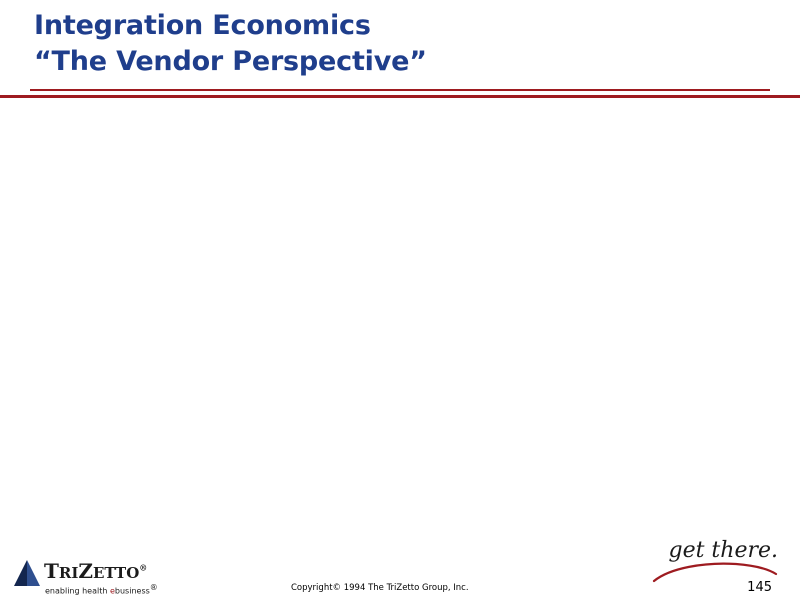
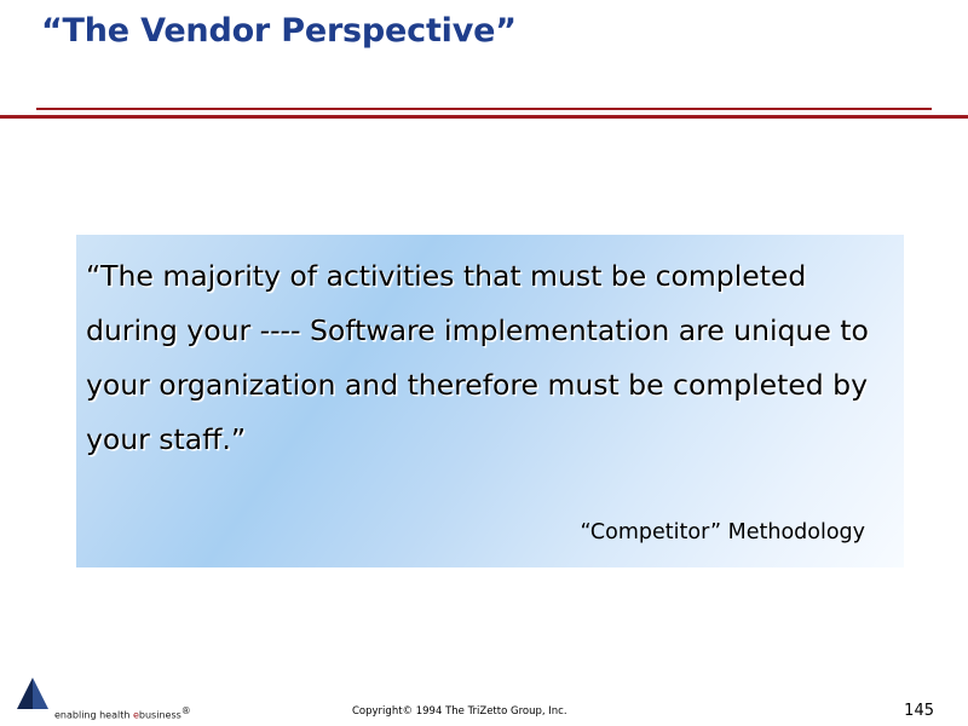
- Integration Economics
  “The Vendor Perspective”
+ “The majority of activities that must be completed during your ---- Software implementation are unique to your organization and therefore must be completed by your staff.”
+ “Competitor” Methodology
  Copyright© 1994 The TriZetto Group, Inc.
  145
- TRIZETTO®
  enabling health ebusiness®
- get there.
